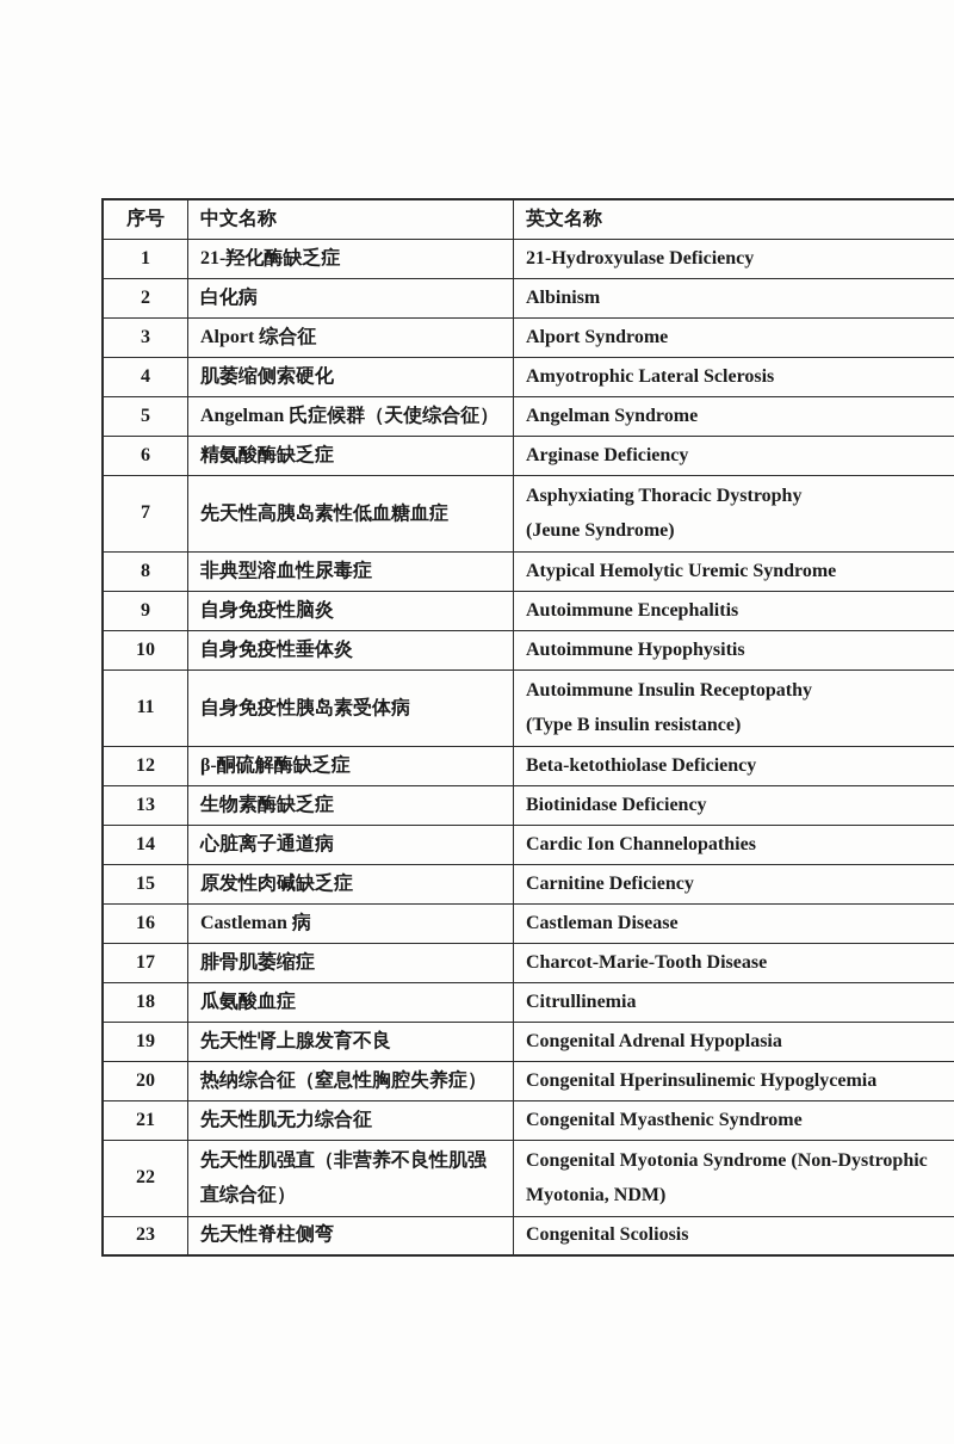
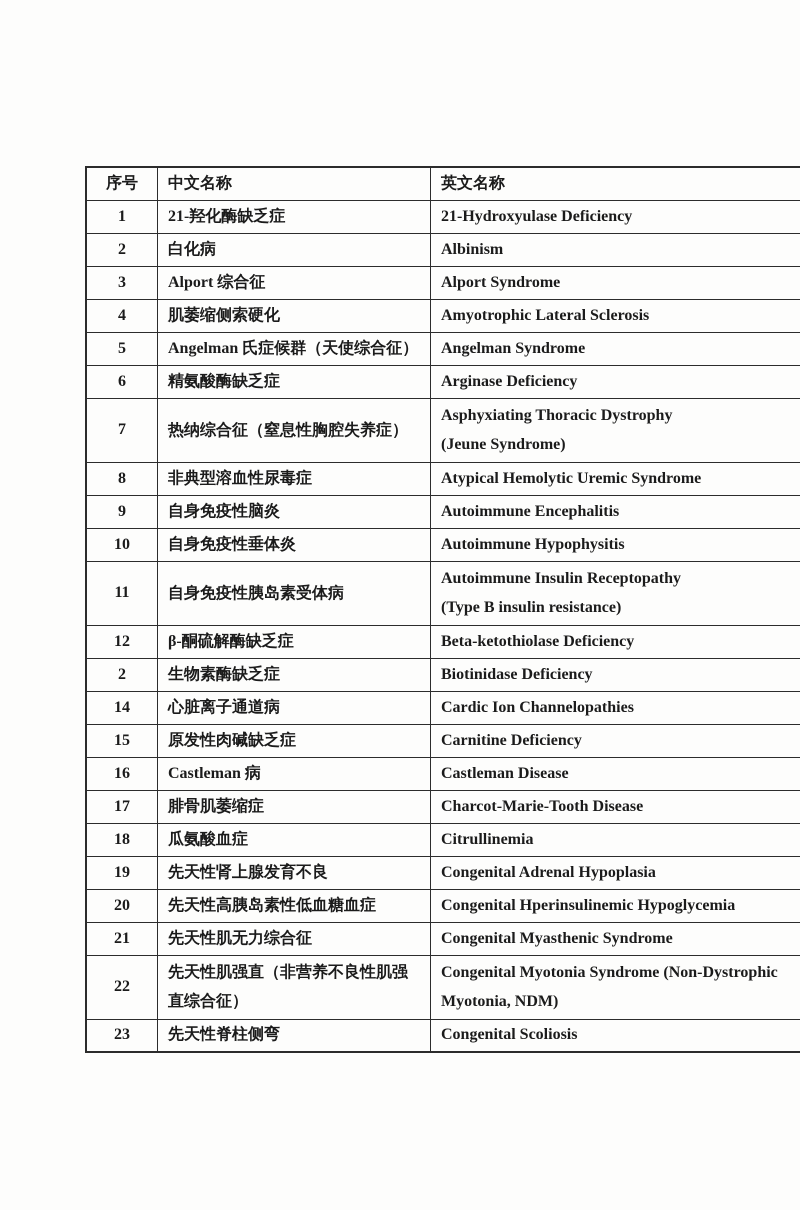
  序号	中文名称	英文名称
  1	21-羟化酶缺乏症	21-Hydroxyulase Deficiency
  2	白化病	Albinism
  3	Alport 综合征	Alport Syndrome
  4	肌萎缩侧索硬化	Amyotrophic Lateral Sclerosis
  5	Angelman 氏症候群（天使综合征）	Angelman Syndrome
  6	精氨酸酶缺乏症	Arginase Deficiency
- 7	先天性高胰岛素性低血糖血症	Asphyxiating Thoracic Dystrophy (Jeune Syndrome)
+ 7	热纳综合征（窒息性胸腔失养症）	Asphyxiating Thoracic Dystrophy (Jeune Syndrome)
  8	非典型溶血性尿毒症	Atypical Hemolytic Uremic Syndrome
  9	自身免疫性脑炎	Autoimmune Encephalitis
  10	自身免疫性垂体炎	Autoimmune Hypophysitis
  11	自身免疫性胰岛素受体病	Autoimmune Insulin Receptopathy (Type B insulin resistance)
  12	β-酮硫解酶缺乏症	Beta-ketothiolase Deficiency
- 13	生物素酶缺乏症	Biotinidase Deficiency
+ 2	生物素酶缺乏症	Biotinidase Deficiency
  14	心脏离子通道病	Cardic Ion Channelopathies
  15	原发性肉碱缺乏症	Carnitine Deficiency
  16	Castleman 病	Castleman Disease
  17	腓骨肌萎缩症	Charcot-Marie-Tooth Disease
  18	瓜氨酸血症	Citrullinemia
  19	先天性肾上腺发育不良	Congenital Adrenal Hypoplasia
- 20	热纳综合征（窒息性胸腔失养症）	Congenital Hperinsulinemic Hypoglycemia
+ 20	先天性高胰岛素性低血糖血症	Congenital Hperinsulinemic Hypoglycemia
  21	先天性肌无力综合征	Congenital Myasthenic Syndrome
  22	先天性肌强直（非营养不良性肌强直综合征）	Congenital Myotonia Syndrome (Non-Dystrophic Myotonia, NDM)
  23	先天性脊柱侧弯	Congenital Scoliosis
